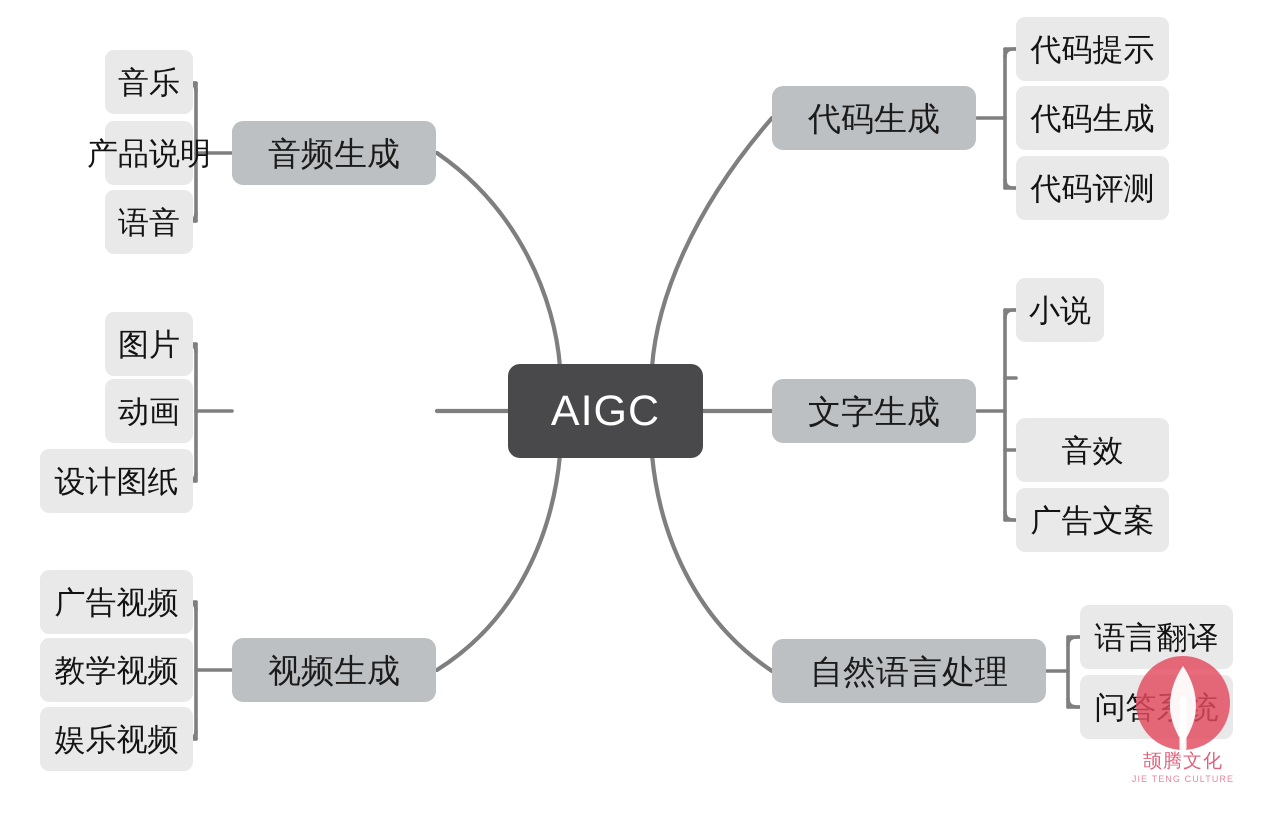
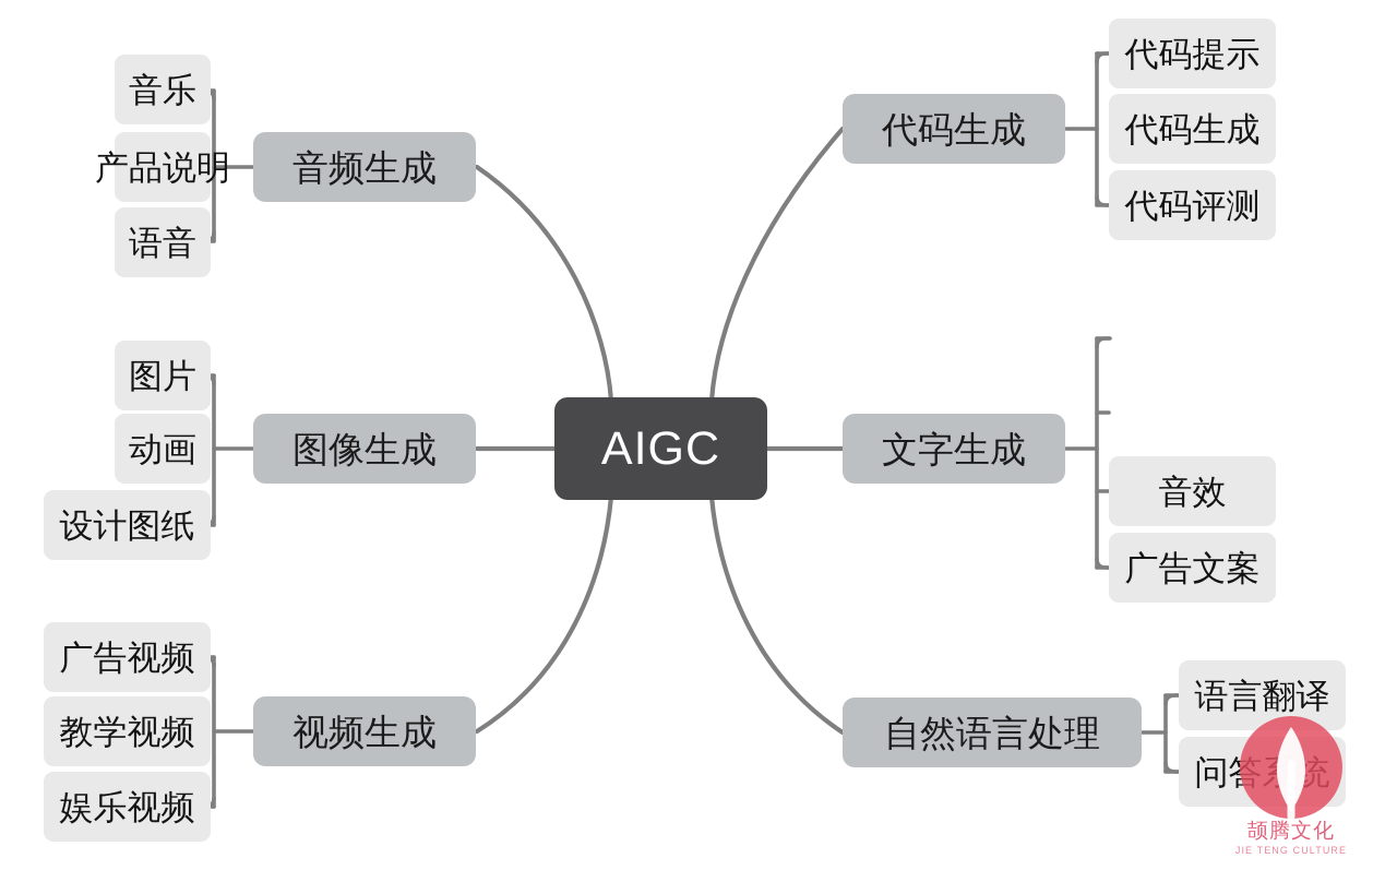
  AIGC
  音频生成
  音乐
  产品说明
  语音
+ 图像生成
  图片
  动画
  设计图纸
  视频生成
  广告视频
  教学视频
  娱乐视频
  代码生成
  代码提示
  代码生成
  代码评测
  文字生成
- 小说
  音效
  广告文案
  自然语言处理
  语言翻译
  问答统
  颉腾文化
  JIE TENG CULTURE
